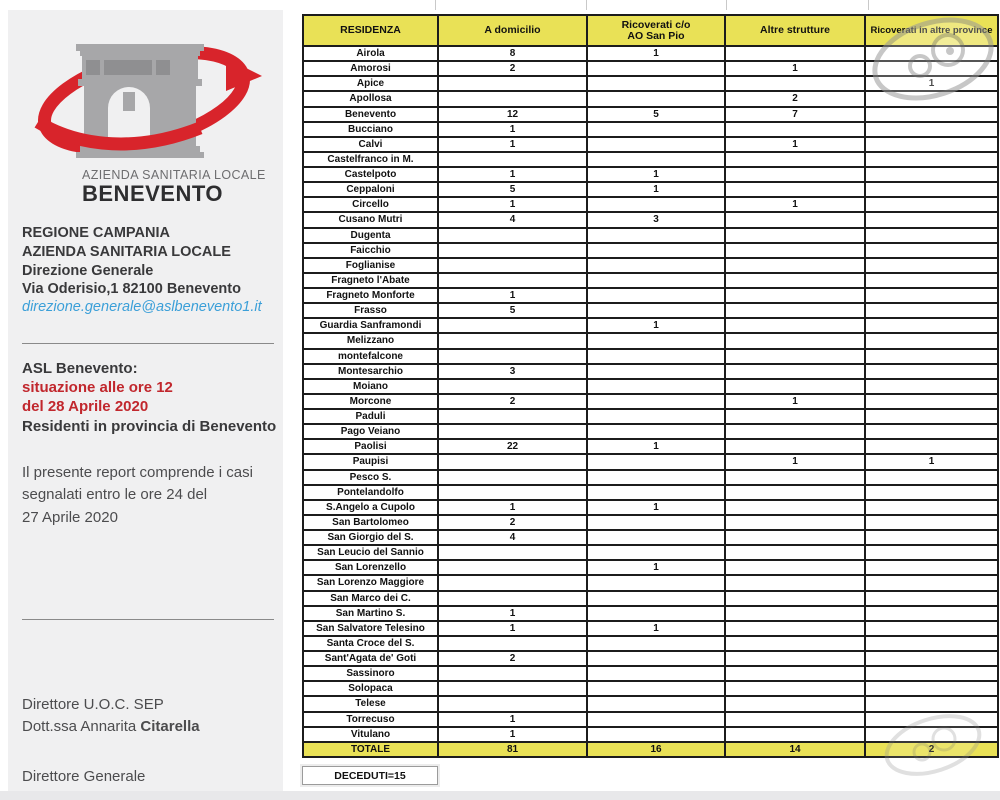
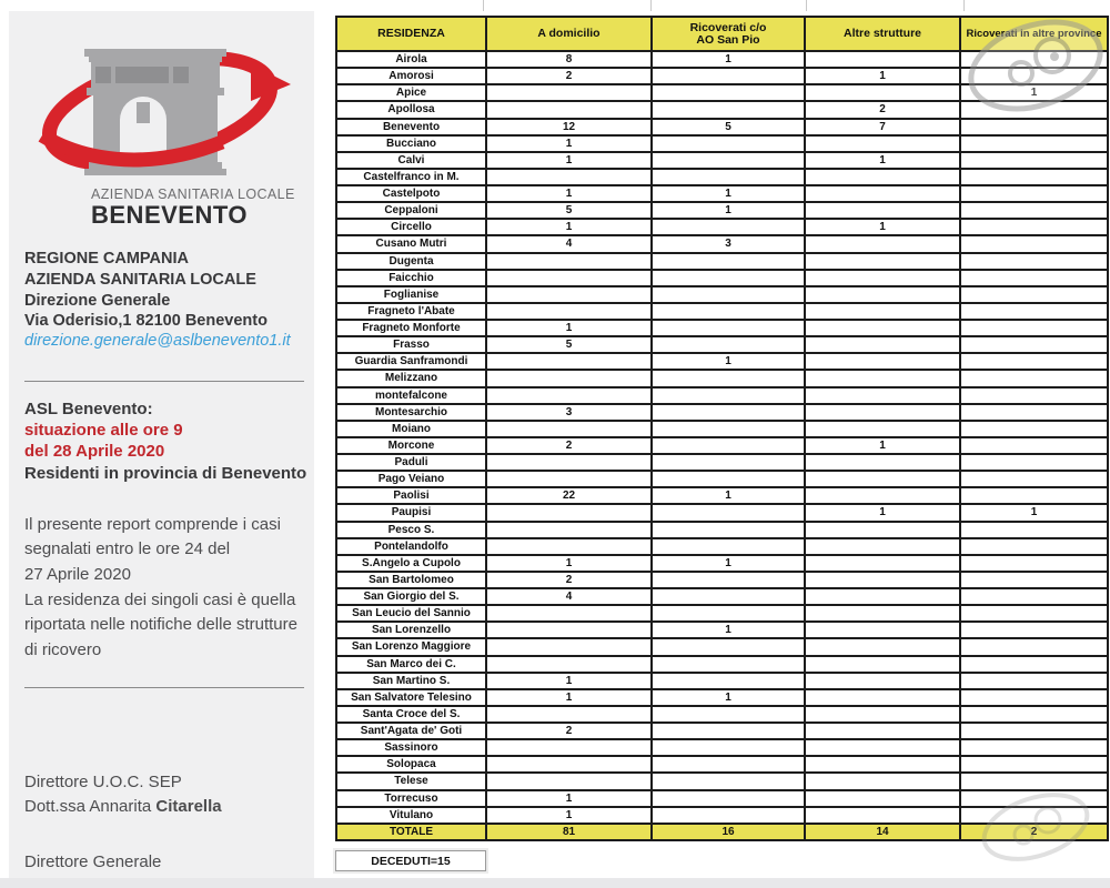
  AZIENDA SANITARIA LOCALE
  BENEVENTO
  REGIONE CAMPANIA
  AZIENDA SANITARIA LOCALE
  Direzione Generale
  Via Oderisio,1 82100 Benevento
  direzione.generale@aslbenevento1.it
  ASL Benevento:
- situazione alle ore 12
+ situazione alle ore 9
  del 28 Aprile 2020
  Residenti in provincia di Benevento
  Il presente report comprende i casi
  segnalati entro le ore 24 del
  27 Aprile 2020
+ La residenza dei singoli casi è quella
+ riportata nelle notifiche delle strutture
+ di ricovero
  Direttore U.O.C. SEP
  Dott.ssa Annarita Citarella
  Direttore Generale
  RESIDENZA
  A domicilio
  Ricoverati c/o
  AO San Pio
  Altre strutture
  Ricoverati in altre province
  Airola
  8
  1
  Amorosi
  2
  1
  Apice
  1
  Apollosa
  2
  Benevento
  12
  5
  7
  Bucciano
  1
  Calvi
  1
  1
  Castelfranco in M.
  Castelpoto
  1
  1
  Ceppaloni
  5
  1
  Circello
  1
  1
  Cusano Mutri
  4
  3
  Dugenta
  Faicchio
  Foglianise
  Fragneto l'Abate
  Fragneto Monforte
  1
  Frasso
  5
  Guardia Sanframondi
  1
  Melizzano
  montefalcone
  Montesarchio
  3
  Moiano
  Morcone
  2
  1
  Paduli
  Pago Veiano
  Paolisi
  22
  1
  Paupisi
  1
  1
  Pesco S.
  Pontelandolfo
  S.Angelo a Cupolo
  1
  1
  San Bartolomeo
  2
  San Giorgio del S.
  4
  San Leucio del Sannio
  San Lorenzello
  1
  San Lorenzo Maggiore
  San Marco dei C.
  San Martino S.
  1
  San Salvatore Telesino
  1
  1
  Santa Croce del S.
  Sant'Agata de' Goti
  2
  Sassinoro
  Solopaca
  Telese
  Torrecuso
  1
  Vitulano
  1
  TOTALE
  81
  16
  14
  2
  DECEDUTI=15
